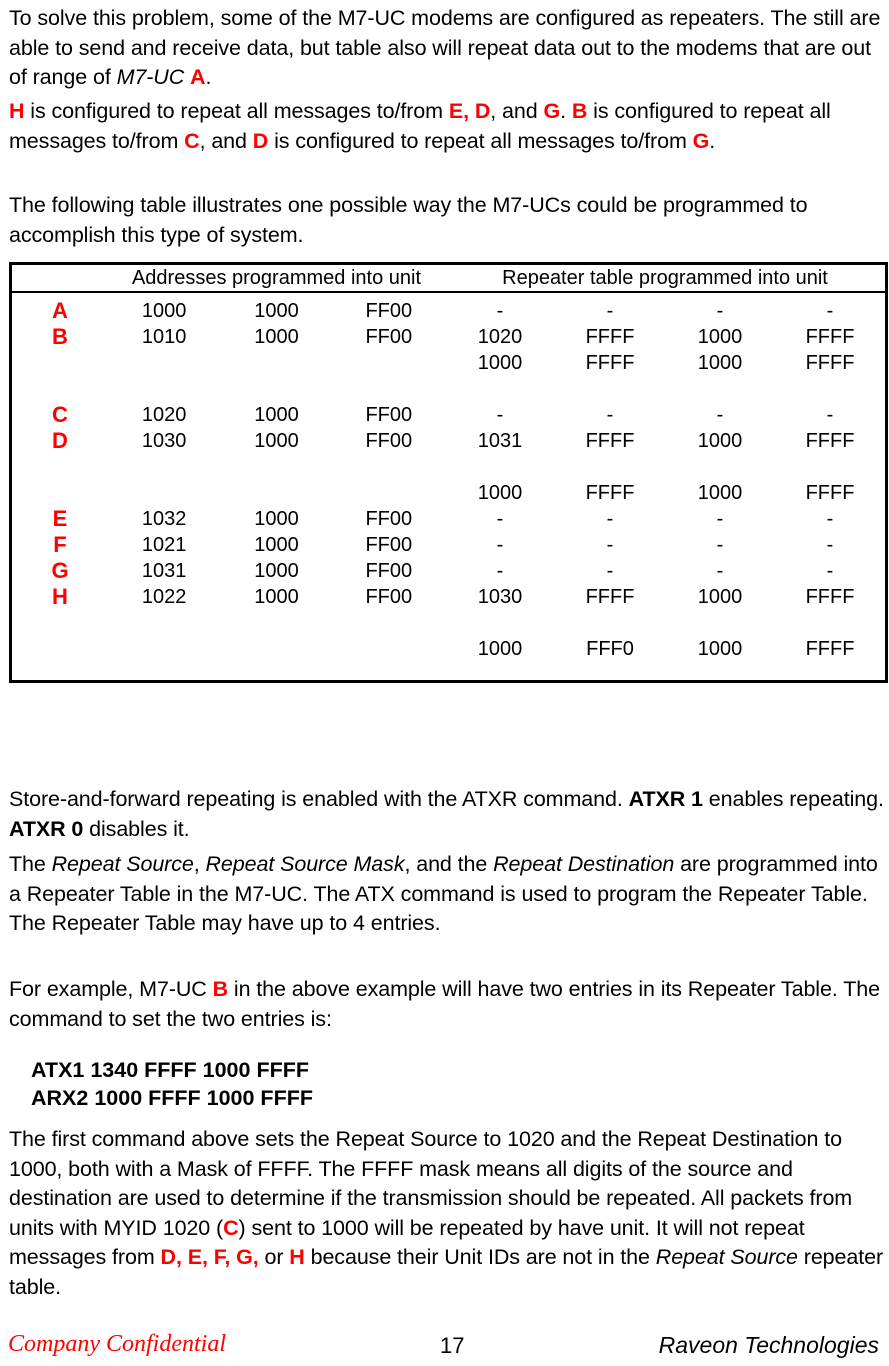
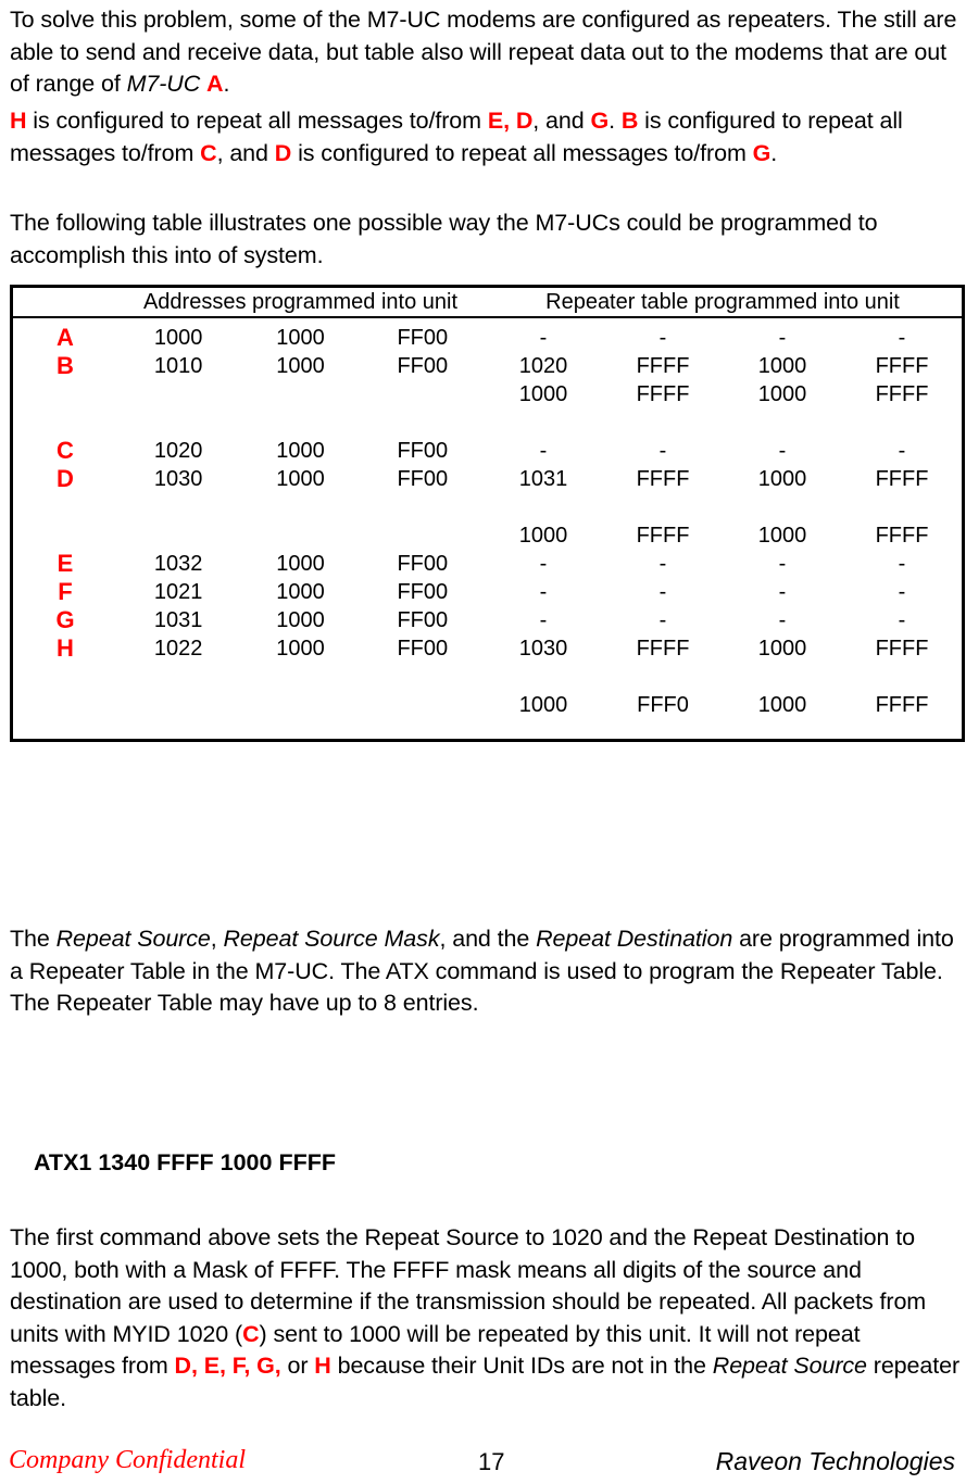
  To solve this problem, some of the M7-UC modems are configured as repeaters. The still are able to send and receive data, but table also will repeat data out to the modems that are out of range of M7-UC A.
  H is configured to repeat all messages to/from E, D, and G. B is configured to repeat all messages to/from C, and D is configured to repeat all messages to/from G.
- The following table illustrates one possible way the M7-UCs could be programmed to accomplish this type of system.
+ The following table illustrates one possible way the M7-UCs could be programmed to accomplish this into of system.
  	Addresses programmed into unit	Repeater table programmed into unit
  A B C D E F G H	1000 1000 FF00 1010 1000 FF00 1020 1000 FF00 1030 1000 FF00 1032 1000 FF00 1021 1000 FF00 1031 1000 FF00 1022 1000 FF00	- - - - 1020 FFFF 1000 FFFF 1000 FFFF 1000 FFFF - - - - 1031 FFFF 1000 FFFF 1000 FFFF 1000 FFFF - - - - - - - - - - - - 1030 FFFF 1000 FFFF 1000 FFF0 1000 FFFF
- Store-and-forward repeating is enabled with the ATXR command. ATXR 1 enables repeating. ATXR 0 disables it.
- The Repeat Source, Repeat Source Mask, and the Repeat Destination are programmed into a Repeater Table in the M7-UC. The ATX command is used to program the Repeater Table. The Repeater Table may have up to 4 entries.
+ The Repeat Source, Repeat Source Mask, and the Repeat Destination are programmed into a Repeater Table in the M7-UC. The ATX command is used to program the Repeater Table. The Repeater Table may have up to 8 entries.
- For example, M7-UC B in the above example will have two entries in its Repeater Table. The command to set the two entries is:
  ATX1 1340 FFFF 1000 FFFF
- ARX2 1000 FFFF 1000 FFFF
- The first command above sets the Repeat Source to 1020 and the Repeat Destination to 1000, both with a Mask of FFFF. The FFFF mask means all digits of the source and destination are used to determine if the transmission should be repeated. All packets from units with MYID 1020 (C) sent to 1000 will be repeated by have unit. It will not repeat messages from D, E, F, G, or H because their Unit IDs are not in the Repeat Source repeater table.
+ The first command above sets the Repeat Source to 1020 and the Repeat Destination to 1000, both with a Mask of FFFF. The FFFF mask means all digits of the source and destination are used to determine if the transmission should be repeated. All packets from units with MYID 1020 (C) sent to 1000 will be repeated by this unit. It will not repeat messages from D, E, F, G, or H because their Unit IDs are not in the Repeat Source repeater table.
  Company Confidential
  17
  Raveon Technologies
